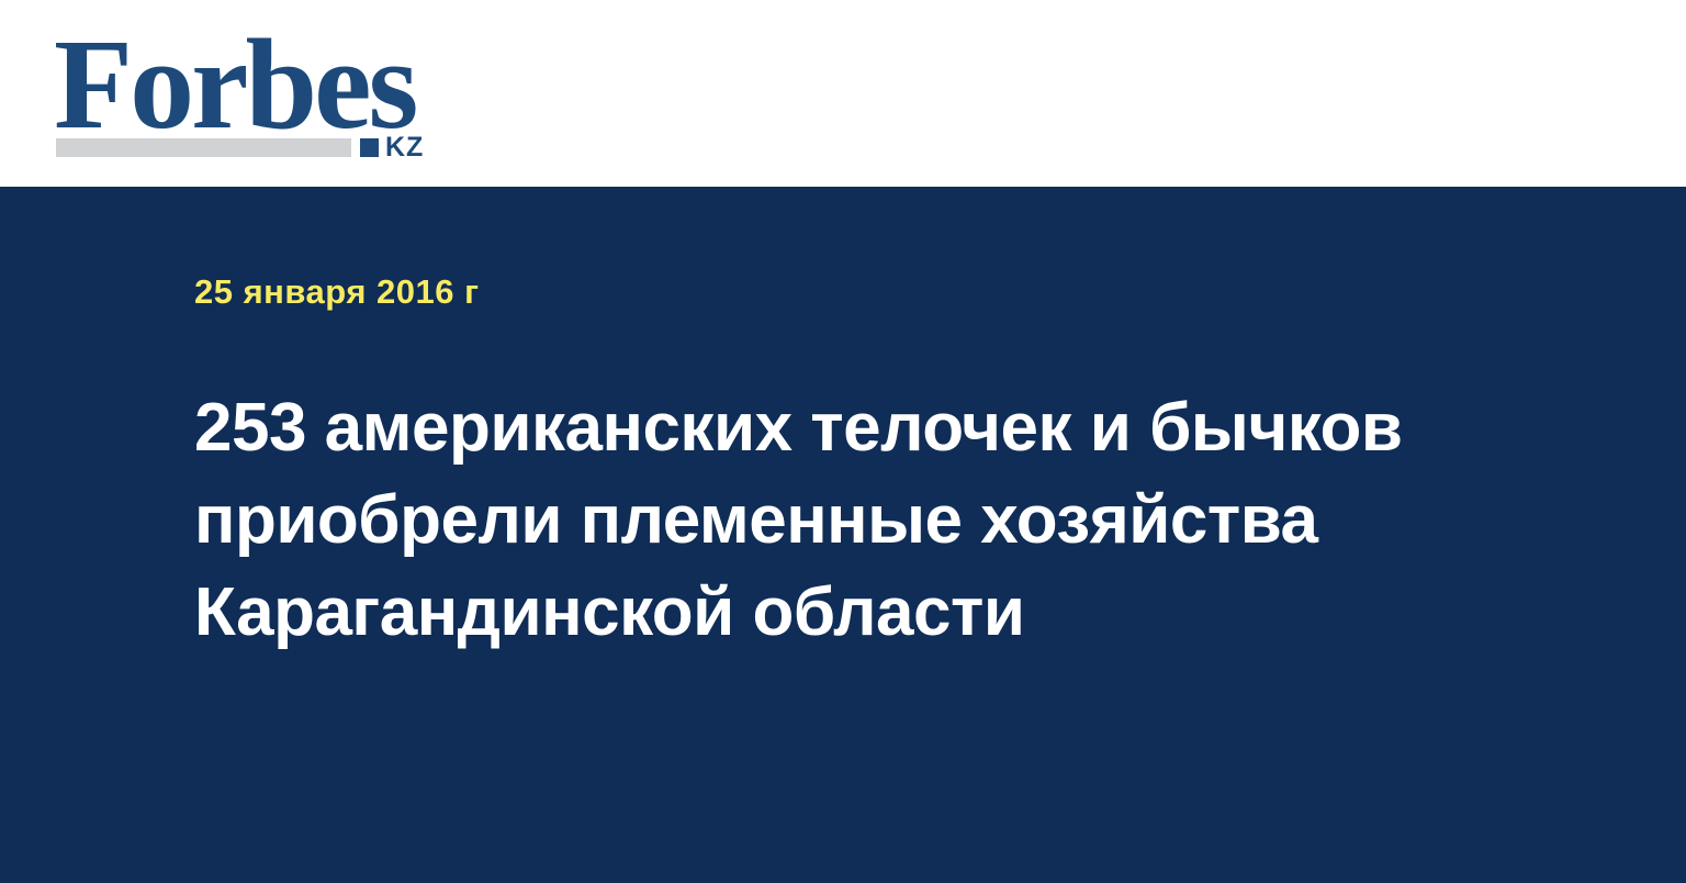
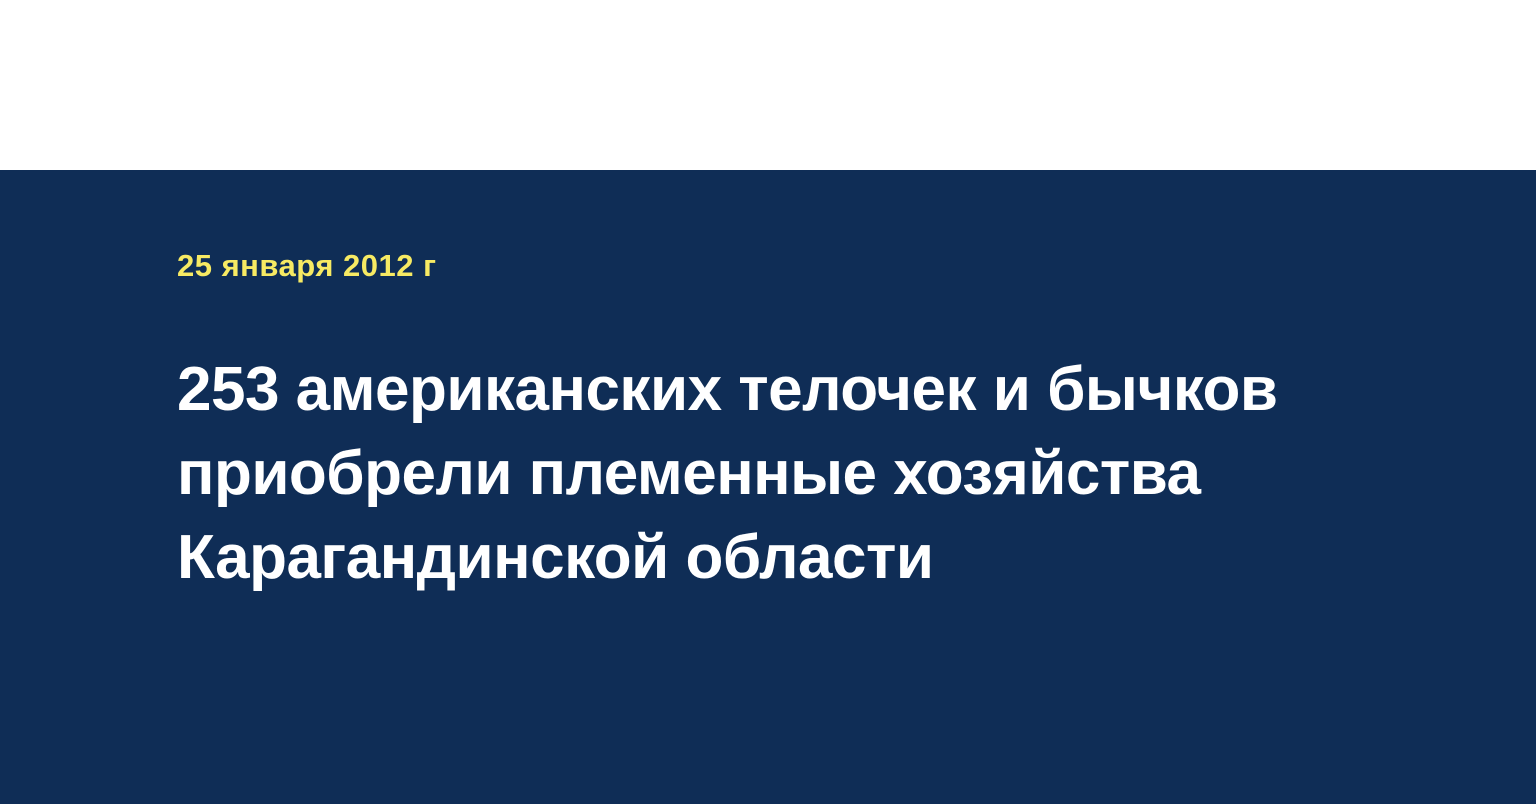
- Forbes
- KZ
- 25 января 2016 г
+ 25 января 2012 г
  253 американских телочек и бычков приобрели племенные хозяйства Карагандинской области
